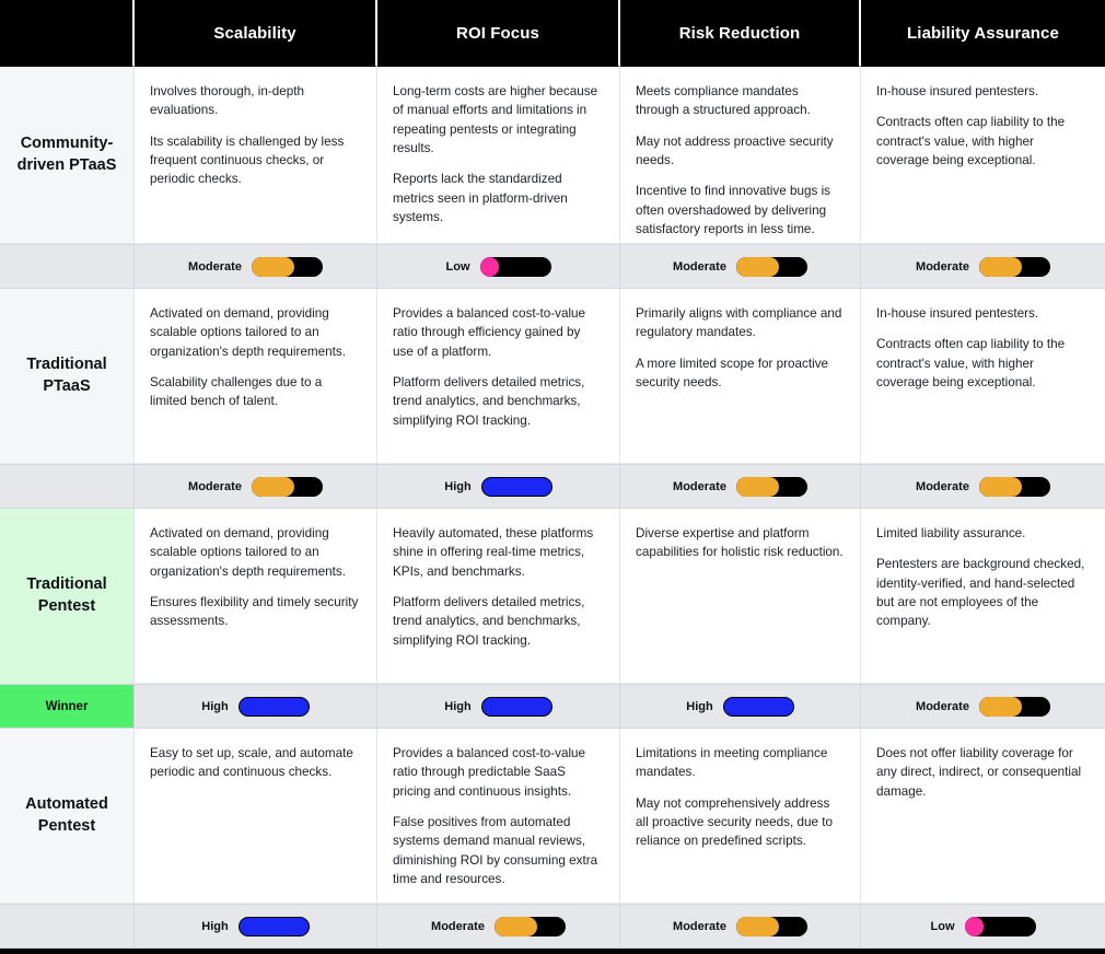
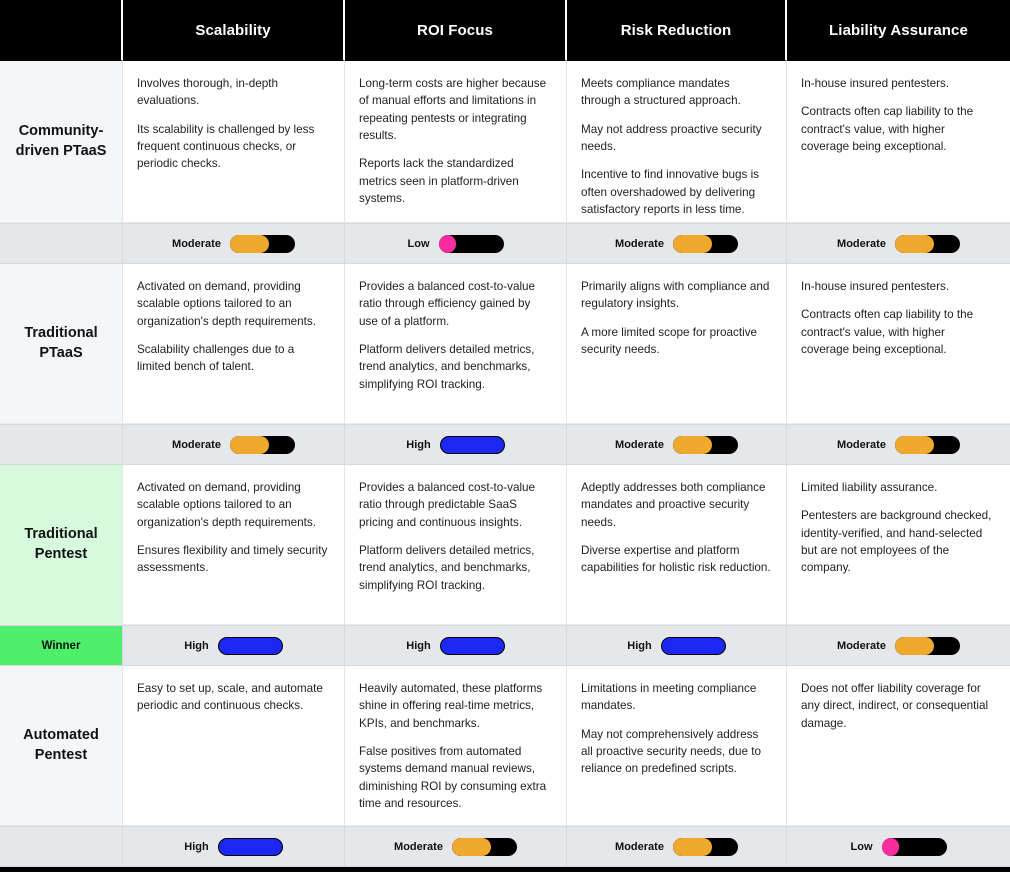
  Scalability
  ROI Focus
  Risk Reduction
  Liability Assurance
  Community-driven PTaaS
  Involves thorough, in-depth evaluations.
  Its scalability is challenged by less frequent continuous checks, or periodic checks.
  Long-term costs are higher because of manual efforts and limitations in repeating pentests or integrating results.
  Reports lack the standardized metrics seen in platform-driven systems.
  Meets compliance mandates through a structured approach.
  May not address proactive security needs.
  Incentive to find innovative bugs is often overshadowed by delivering satisfactory reports in less time.
  In-house insured pentesters.
  Contracts often cap liability to the contract's value, with higher coverage being exceptional.
  Moderate
  Low
  Moderate
  Moderate
  Traditional PTaaS
  Activated on demand, providing scalable options tailored to an organization's depth requirements.
  Scalability challenges due to a limited bench of talent.
  Provides a balanced cost-to-value ratio through efficiency gained by use of a platform.
  Platform delivers detailed metrics, trend analytics, and benchmarks, simplifying ROI tracking.
- Primarily aligns with compliance and regulatory mandates.
+ Primarily aligns with compliance and regulatory insights.
  A more limited scope for proactive security needs.
  In-house insured pentesters.
  Contracts often cap liability to the contract's value, with higher coverage being exceptional.
  Moderate
  High
  Moderate
  Moderate
  Traditional Pentest
  Activated on demand, providing scalable options tailored to an organization's depth requirements.
  Ensures flexibility and timely security assessments.
- Heavily automated, these platforms shine in offering real-time metrics, KPIs, and benchmarks.
+ Provides a balanced cost-to-value ratio through predictable SaaS pricing and continuous insights.
  Platform delivers detailed metrics, trend analytics, and benchmarks, simplifying ROI tracking.
+ Adeptly addresses both compliance mandates and proactive security needs.
  Diverse expertise and platform capabilities for holistic risk reduction.
  Limited liability assurance.
  Pentesters are background checked, identity-verified, and hand-selected but are not employees of the company.
  Winner
  High
  High
  High
  Moderate
  Automated Pentest
  Easy to set up, scale, and automate periodic and continuous checks.
- Provides a balanced cost-to-value ratio through predictable SaaS pricing and continuous insights.
+ Heavily automated, these platforms shine in offering real-time metrics, KPIs, and benchmarks.
  False positives from automated systems demand manual reviews, diminishing ROI by consuming extra time and resources.
  Limitations in meeting compliance mandates.
  May not comprehensively address all proactive security needs, due to reliance on predefined scripts.
  Does not offer liability coverage for any direct, indirect, or consequential damage.
  High
  Moderate
  Moderate
  Low
